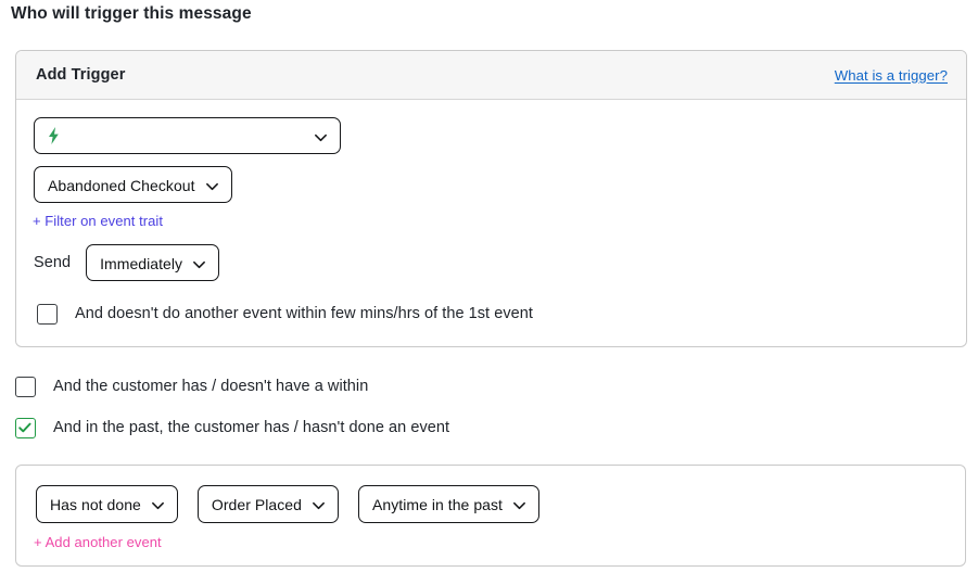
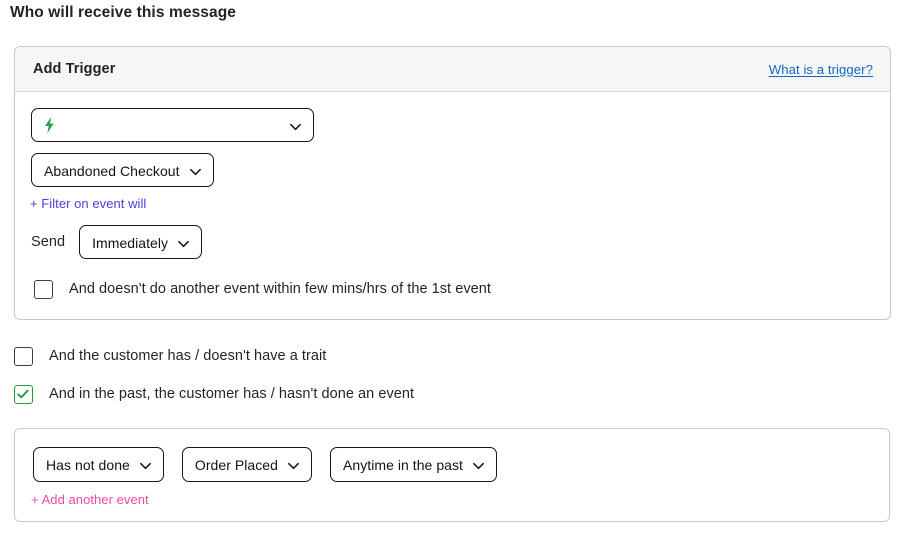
- Who will trigger this message
+ Who will receive this message
  Add Trigger
  What is a trigger?
  Abandoned Checkout
- + Filter on event trait
+ + Filter on event will
  Send
  Immediately
  And doesn't do another event within few mins/hrs of the 1st event
- And the customer has / doesn't have a within
+ And the customer has / doesn't have a trait
  And in the past, the customer has / hasn't done an event
  Has not done
  Order Placed
  Anytime in the past
  + Add another event
